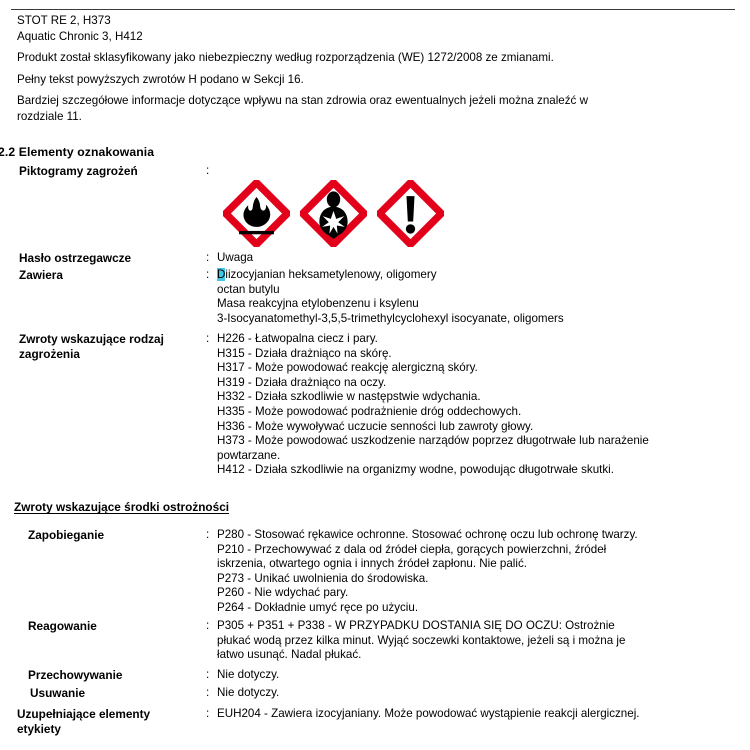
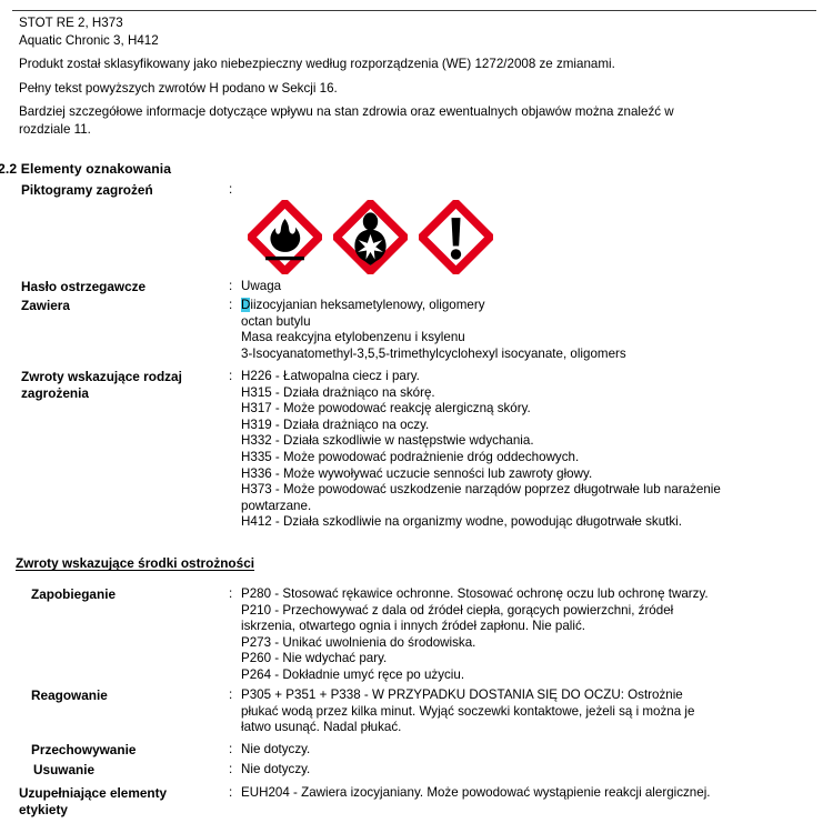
  STOT RE 2, H373
  Aquatic Chronic 3, H412
  Produkt został sklasyfikowany jako niebezpieczny według rozporządzenia (WE) 1272/2008 ze zmianami.
  Pełny tekst powyższych zwrotów H podano w Sekcji 16.
- Bardziej szczegółowe informacje dotyczące wpływu na stan zdrowia oraz ewentualnych jeżeli można znaleźć w
+ Bardziej szczegółowe informacje dotyczące wpływu na stan zdrowia oraz ewentualnych objawów można znaleźć w
  rozdziale 11.
  2.2 Elementy oznakowania
  Piktogramy zagrożeń
  :
  Hasło ostrzegawcze
  :
  Uwaga
  Zawiera
  :
  Diizocyjanian heksametylenowy, oligomery
  octan butylu
  Masa reakcyjna etylobenzenu i ksylenu
  3-Isocyanatomethyl-3,5,5-trimethylcyclohexyl isocyanate, oligomers
  Zwroty wskazujące rodzaj
  zagrożenia
  :
  H226 - Łatwopalna ciecz i pary.
  H315 - Działa drażniąco na skórę.
  H317 - Może powodować reakcję alergiczną skóry.
  H319 - Działa drażniąco na oczy.
  H332 - Działa szkodliwie w następstwie wdychania.
  H335 - Może powodować podrażnienie dróg oddechowych.
  H336 - Może wywoływać uczucie senności lub zawroty głowy.
  H373 - Może powodować uszkodzenie narządów poprzez długotrwałe lub narażenie
  powtarzane.
  H412 - Działa szkodliwie na organizmy wodne, powodując długotrwałe skutki.
  Zwroty wskazujące środki ostrożności
  Zapobieganie
  :
  P280 - Stosować rękawice ochronne. Stosować ochronę oczu lub ochronę twarzy.
  P210 - Przechowywać z dala od źródeł ciepła, gorących powierzchni, źródeł
  iskrzenia, otwartego ognia i innych źródeł zapłonu. Nie palić.
  P273 - Unikać uwolnienia do środowiska.
  P260 - Nie wdychać pary.
  P264 - Dokładnie umyć ręce po użyciu.
  Reagowanie
  :
  P305 + P351 + P338 - W PRZYPADKU DOSTANIA SIĘ DO OCZU: Ostrożnie
  płukać wodą przez kilka minut. Wyjąć soczewki kontaktowe, jeżeli są i można je
  łatwo usunąć. Nadal płukać.
  Przechowywanie
  :
  Nie dotyczy.
  Usuwanie
  :
  Nie dotyczy.
  Uzupełniające elementy
  etykiety
  :
  EUH204 - Zawiera izocyjaniany. Może powodować wystąpienie reakcji alergicznej.
